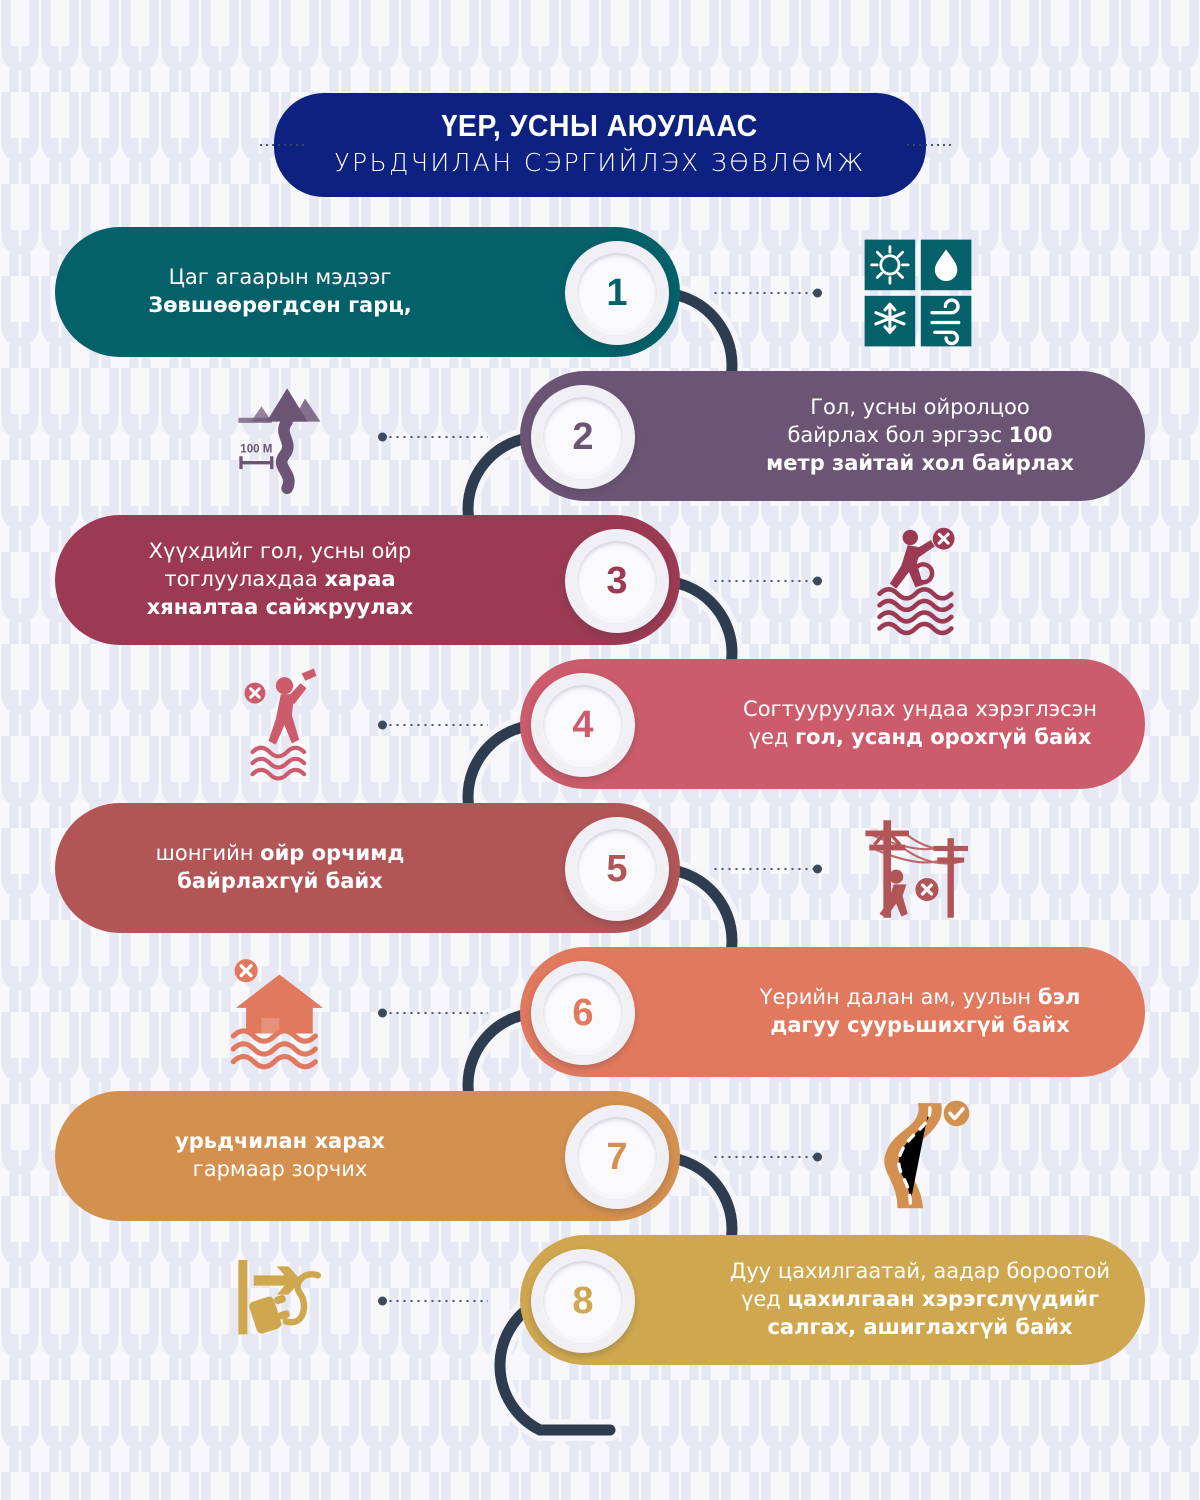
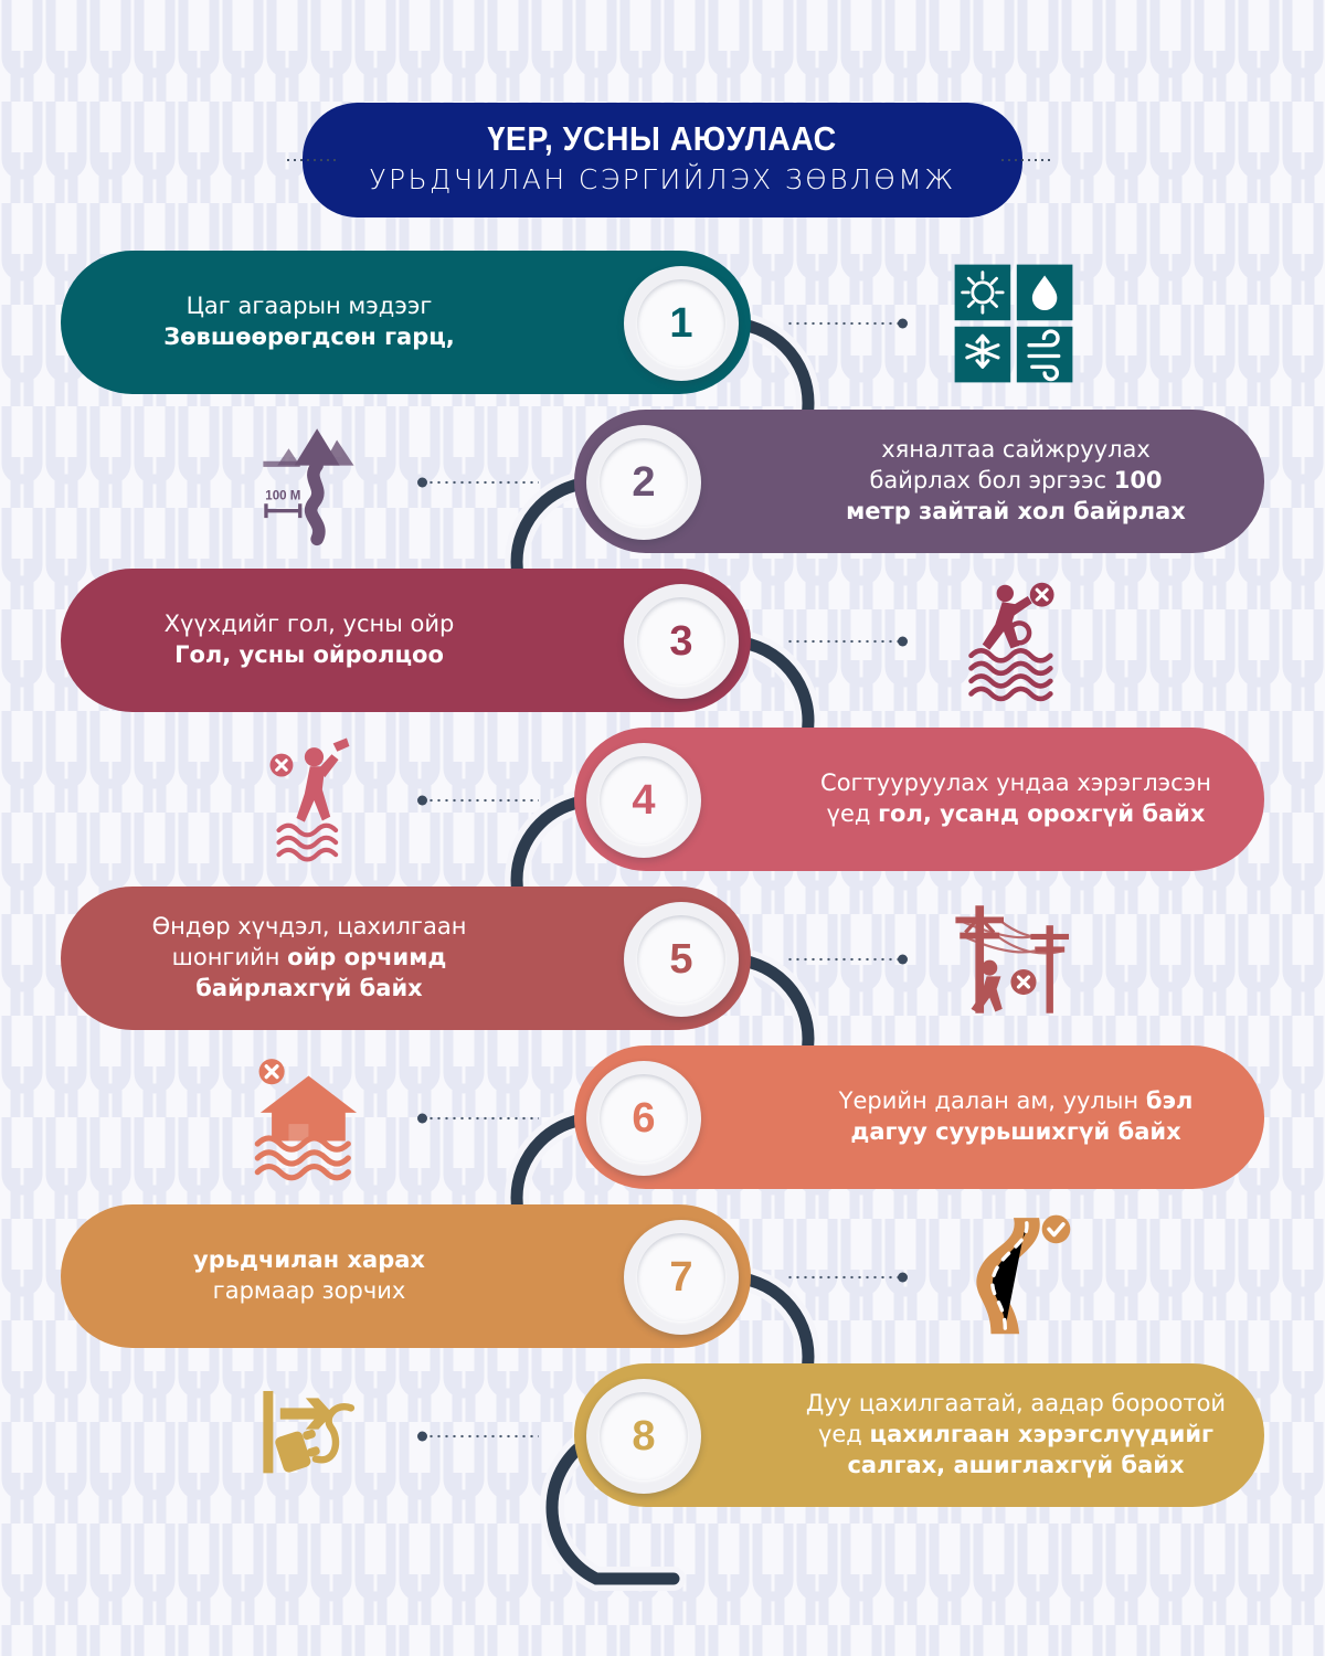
  ҮЕР, УСНЫ АЮУЛААС
  УРЬДЧИЛАН СЭРГИЙЛЭХ ЗӨВЛӨМЖ
  Цаг агаарын мэдээг
  Зөвшөөрөгдсөн гарц,
  1
- Гол, усны ойролцоо
+ хяналтаа сайжруулах
  байрлах бол эргээс 100
  метр зайтай хол байрлах
  2
  100 M
  Хүүхдийг гол, усны ойр
- тоглуулахдаа хараа
- хяналтаа сайжруулах
+ Гол, усны ойролцоо
  3
  Согтууруулах ундаа хэрэглэсэн
  үед гол, усанд орохгүй байх
  4
+ Өндөр хүчдэл, цахилгаан
  шонгийн ойр орчимд
  байрлахгүй байх
  5
  Үерийн далан ам, уулын бэл
  дагуу суурьшихгүй байх
  6
  урьдчилан харах
  гармаар зорчих
  7
  Дуу цахилгаатай, аадар бороотой
  үед цахилгаан хэрэгслүүдийг
  салгах, ашиглахгүй байх
  8
